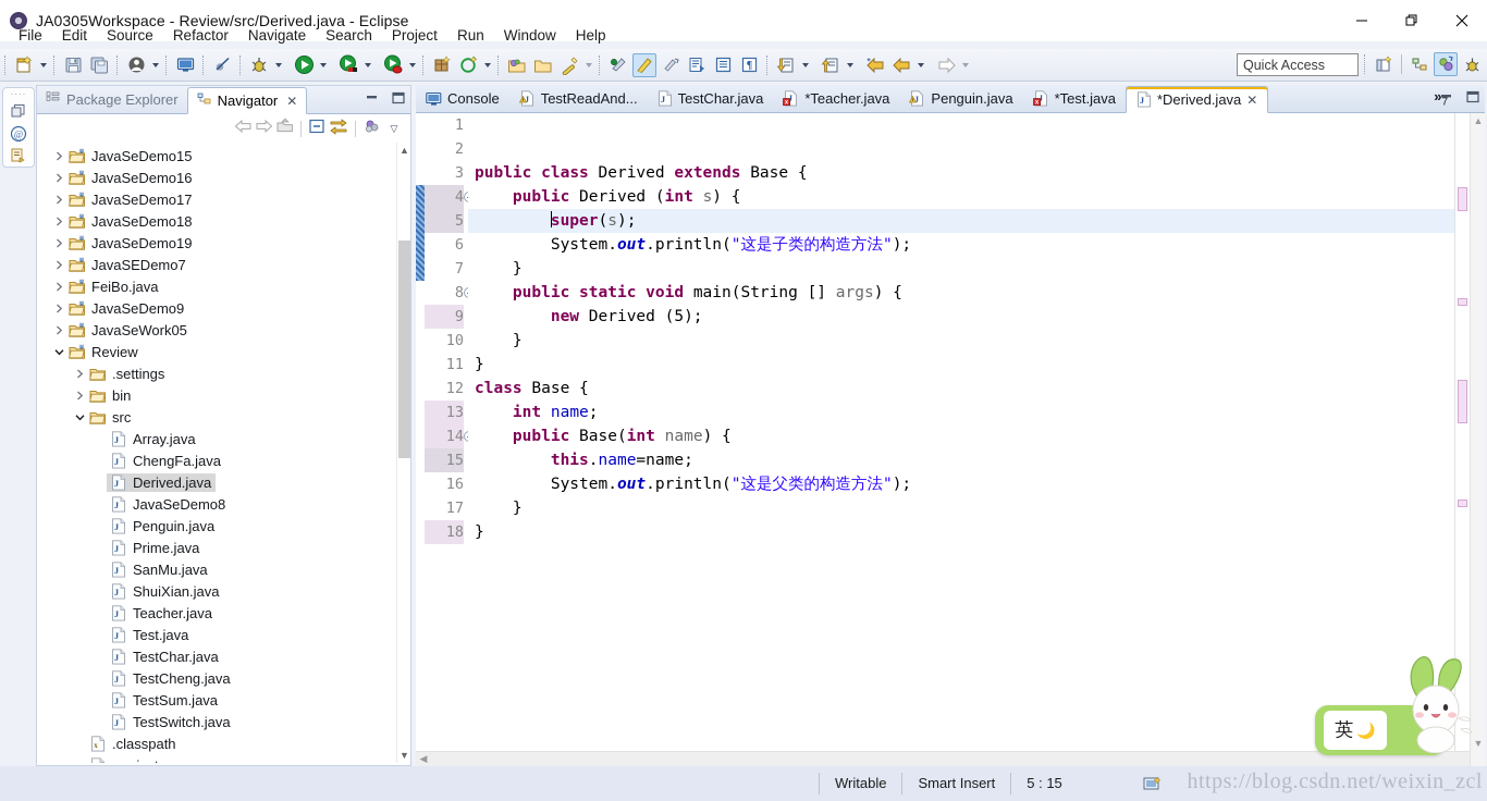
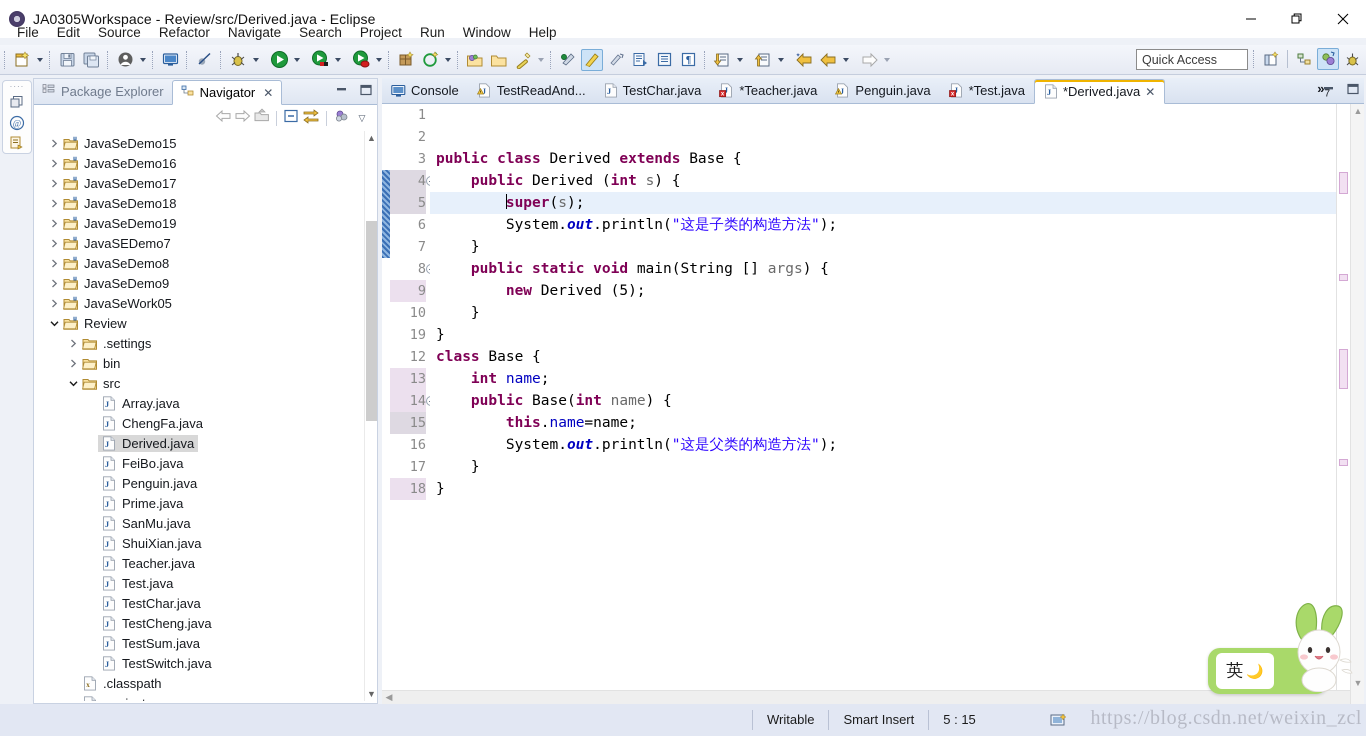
  JA0305Workspace - Review/src/Derived.java - Eclipse
  File
  Edit
  Source
  Refactor
  Navigate
  Search
  Project
  Run
  Window
  Help
  ¶
  Quick Access
  ····
  @
  Package Explorer
  Navigator
  ✕
  ▽
  JavaSeDemo15
  JavaSeDemo16
  JavaSeDemo17
  JavaSeDemo18
  JavaSeDemo19
  JavaSEDemo7
- FeiBo.java
+ JavaSeDemo8
  JavaSeDemo9
  JavaSeWork05
  Review
  .settings
  bin
  src
  J
  Array.java
  J
  ChengFa.java
  J
  Derived.java
  J
- JavaSeDemo8
+ FeiBo.java
  J
  Penguin.java
  J
  Prime.java
  J
  SanMu.java
  J
  ShuiXian.java
  J
  Teacher.java
  J
  Test.java
  J
  TestChar.java
  J
  TestCheng.java
  J
  TestSum.java
  J
  TestSwitch.java
  x
  .classpath
  ▲
  ▼
  Console
  J
  TestReadAnd...
  J
  TestChar.java
  *Teacher.java
  J
  Penguin.java
  *Test.java
  J
  *Derived.java
  ✕
  »7
  1
  2
  3
  4
  5
  6
  7
  8
  9
  10
- 11
+ 19
  12
  13
  14
  15
  16
  17
  18
  public class Derived extends Base {
  public Derived (int s) {
  super(s);
  System.out.println("这是子类的构造方法");
  }
  public static void main(String [] args) {
  new Derived (5);
  }
  }
  class Base {
  int name;
  public Base(int name) {
  this.name=name;
  System.out.println("这是父类的构造方法");
  }
  }
  ▲
  ▼
  ◀
  Writable
  Smart Insert
  5 : 15
  https://blog.csdn.net/weixin_zcl
  英
  🌙
